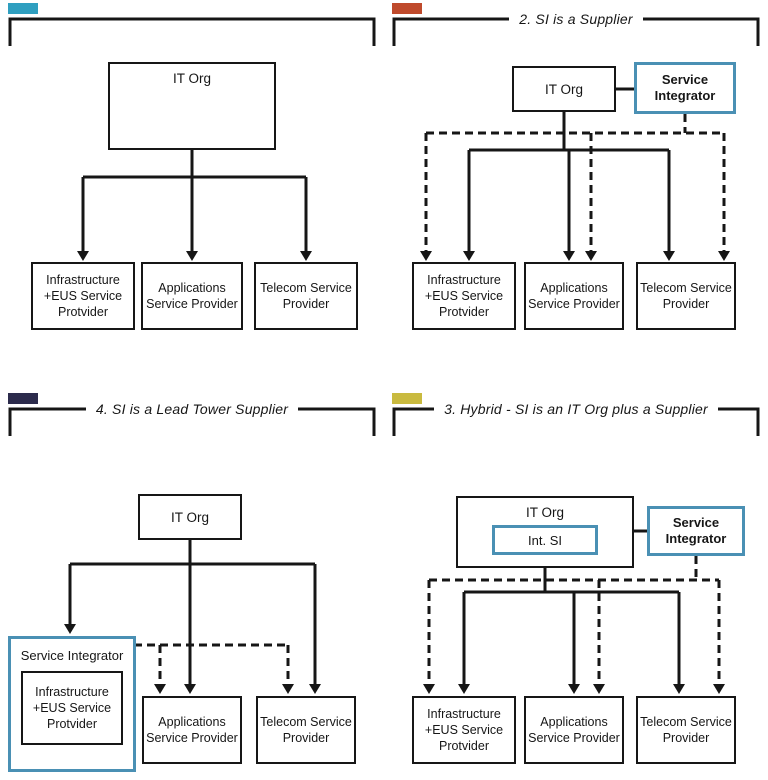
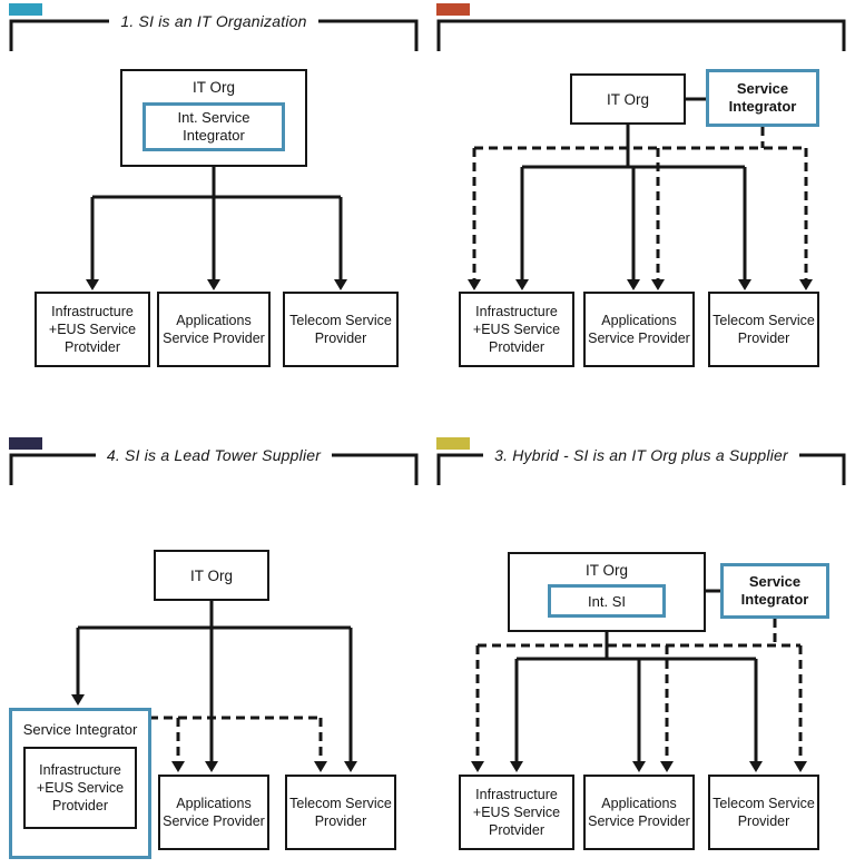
+ 1. SI is an IT Organization
  IT Org
+ Int. Service Integrator
  Infrastructure +EUS Service Protvider
  Applications Service Provider
  Telecom Service Provider
- 2. SI is a Supplier
  IT Org
  Service Integrator
  Infrastructure +EUS Service Protvider
  Applications Service Provider
  Telecom Service Provider
  4. SI is a Lead Tower Supplier
  IT Org
  Service Integrator
  Infrastructure +EUS Service Protvider
  Applications Service Provider
  Telecom Service Provider
  3. Hybrid - SI is an IT Org plus a Supplier
  IT Org
  Int. SI
  Service Integrator
  Infrastructure +EUS Service Protvider
  Applications Service Provider
  Telecom Service Provider
